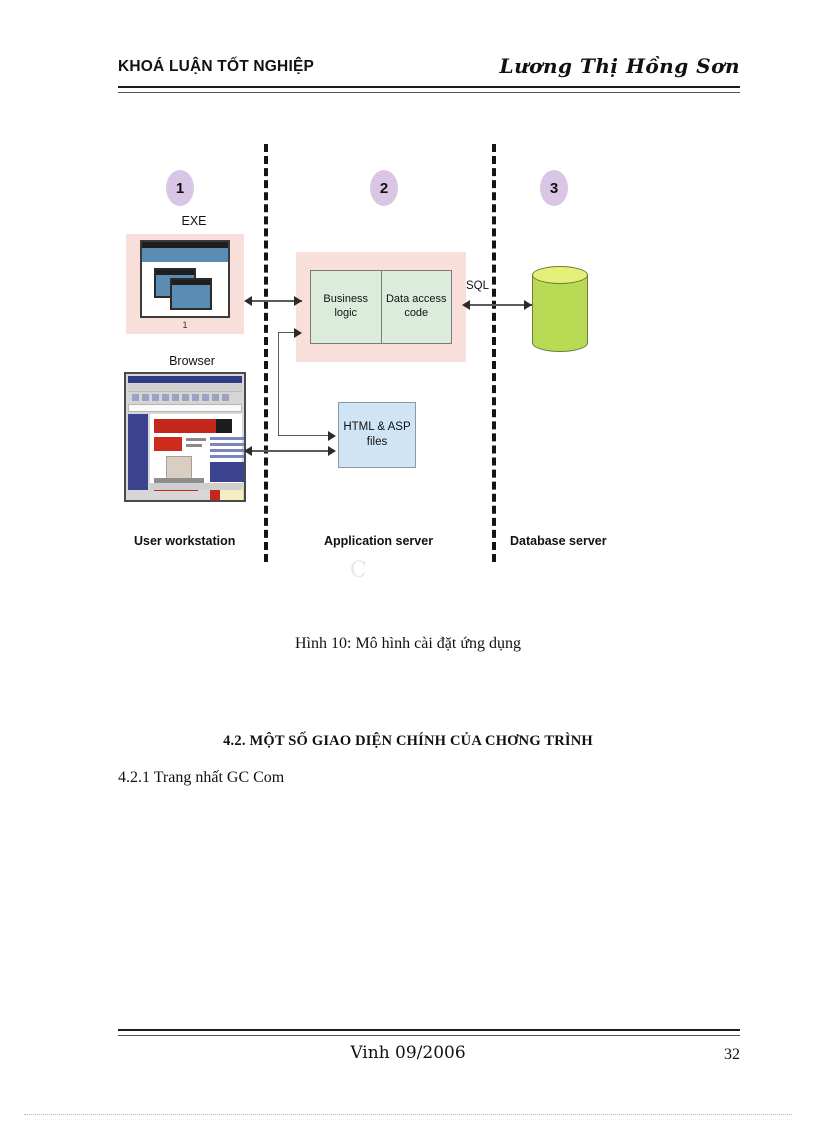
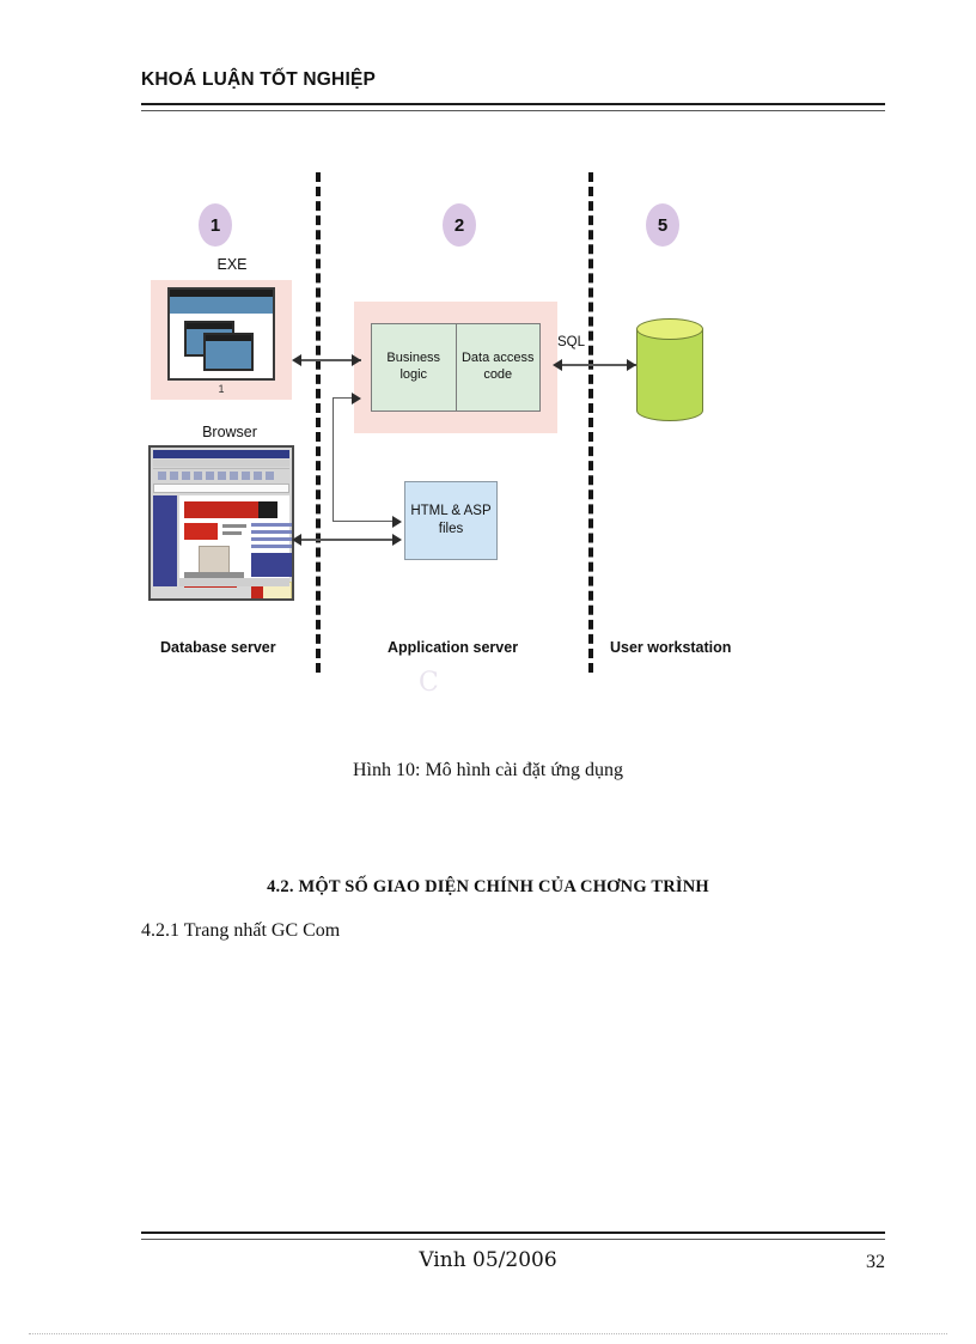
  KHOÁ LUẬN TỐT NGHIỆP
- Lương Thị Hồng Sơn
  1
  2
- 3
+ 5
  EXE
  1
  Browser
  Business logic
  Data access code
  HTML & ASP files
  SQL
- User workstation
+ Database server
  Application server
- Database server
+ User workstation
  C
  Hình 10: Mô hình cài đặt ứng dụng
  4.2. MỘT SỐ GIAO DIỆN CHÍNH CỦA CHƠNG TRÌNH
  4.2.1 Trang nhất GC Com
- Vinh 09/2006
+ Vinh 05/2006
  32
